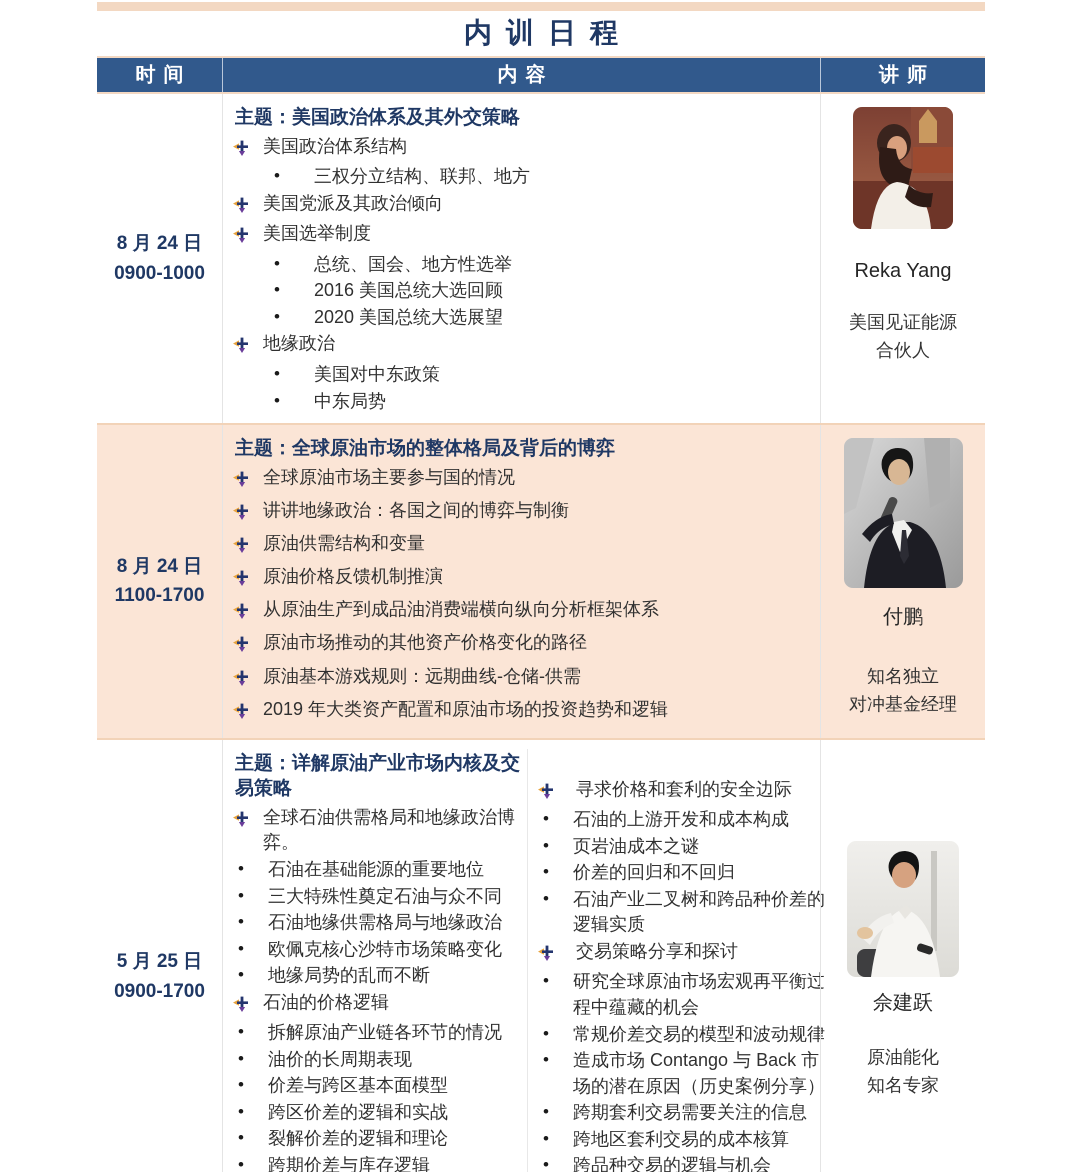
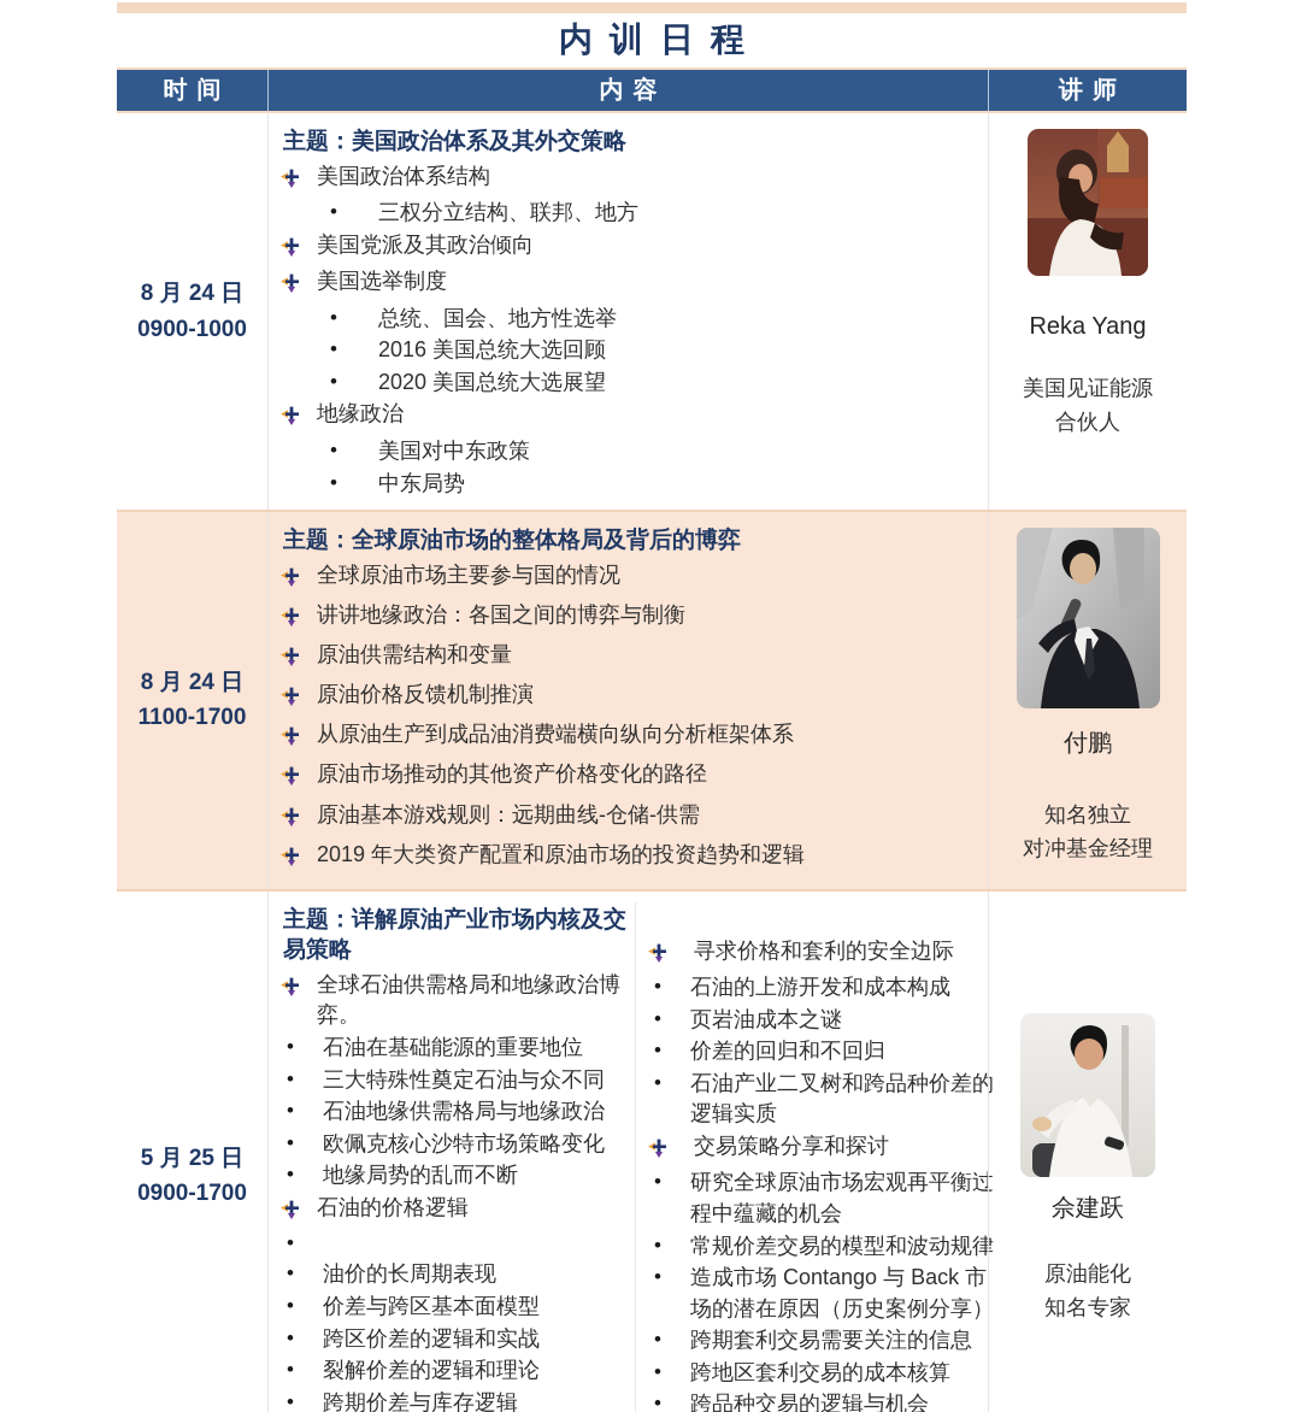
  内训日程
  时间
  内容
  讲师
  8 月 24 日
  0900-1000
  主题：美国政治体系及其外交策略
  美国政治体系结构
  •
  三权分立结构、联邦、地方
  美国党派及其政治倾向
  美国选举制度
  •
  总统、国会、地方性选举
  •
  2016 美国总统大选回顾
  •
  2020 美国总统大选展望
  地缘政治
  •
  美国对中东政策
  •
  中东局势
  Reka Yang
  美国见证能源
  合伙人
  8 月 24 日
  1100-1700
  主题：全球原油市场的整体格局及背后的博弈
  全球原油市场主要参与国的情况
  讲讲地缘政治：各国之间的博弈与制衡
  原油供需结构和变量
  原油价格反馈机制推演
  从原油生产到成品油消费端横向纵向分析框架体系
  原油市场推动的其他资产价格变化的路径
  原油基本游戏规则：远期曲线-仓储-供需
  2019 年大类资产配置和原油市场的投资趋势和逻辑
  付鹏
  知名独立
  对冲基金经理
  5 月 25 日
  0900-1700
  主题：详解原油产业市场内核及交易策略
  全球石油供需格局和地缘政治博弈。
  •
  石油在基础能源的重要地位
  •
  三大特殊性奠定石油与众不同
  •
  石油地缘供需格局与地缘政治
  •
  欧佩克核心沙特市场策略变化
  •
  地缘局势的乱而不断
  石油的价格逻辑
  •
- 拆解原油产业链各环节的情况
  •
  油价的长周期表现
  •
  价差与跨区基本面模型
  •
  跨区价差的逻辑和实战
  •
  裂解价差的逻辑和理论
  •
  跨期价差与库存逻辑
  寻求价格和套利的安全边际
  •
  石油的上游开发和成本构成
  •
  页岩油成本之谜
  •
  价差的回归和不回归
  •
  石油产业二叉树和跨品种价差的逻辑实质
  交易策略分享和探讨
  •
  研究全球原油市场宏观再平衡过程中蕴藏的机会
  •
  常规价差交易的模型和波动规律
  •
  造成市场 Contango 与 Back 市场的潜在原因（历史案例分享）
  •
  跨期套利交易需要关注的信息
  •
  跨地区套利交易的成本核算
  •
  跨品种交易的逻辑与机会
  佘建跃
  原油能化
  知名专家
